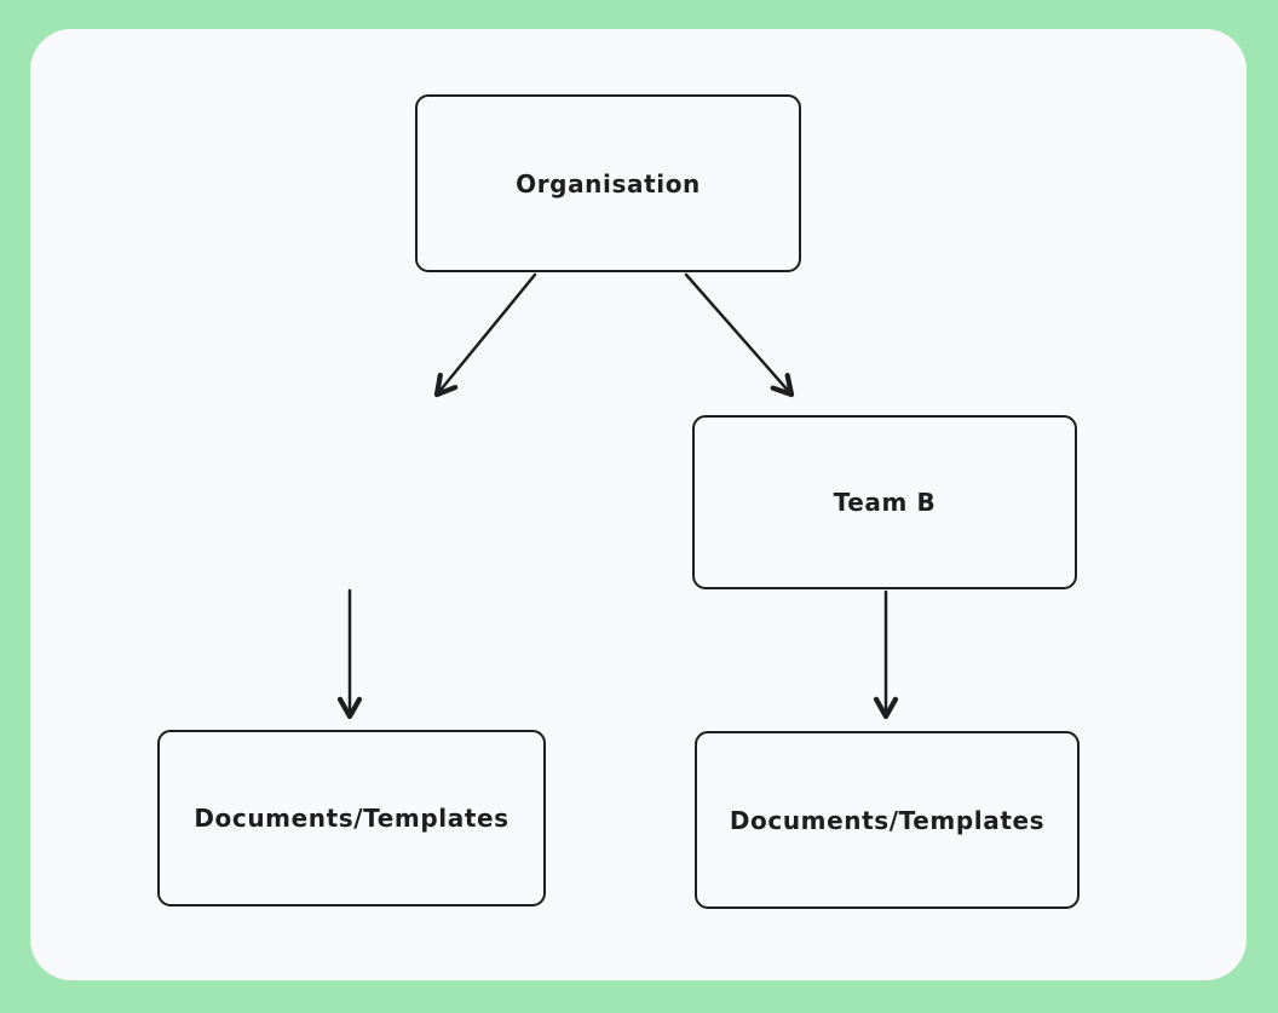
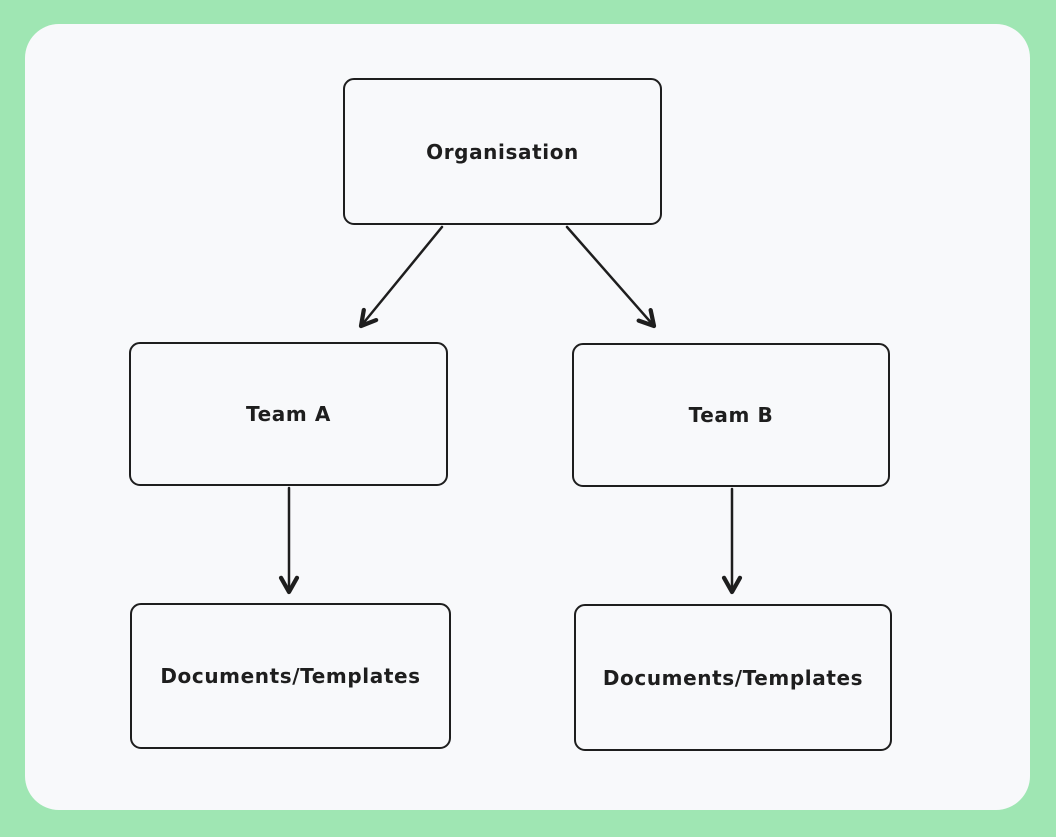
  Organisation
+ Team A
  Team B
  Documents/Templates
  Documents/Templates
